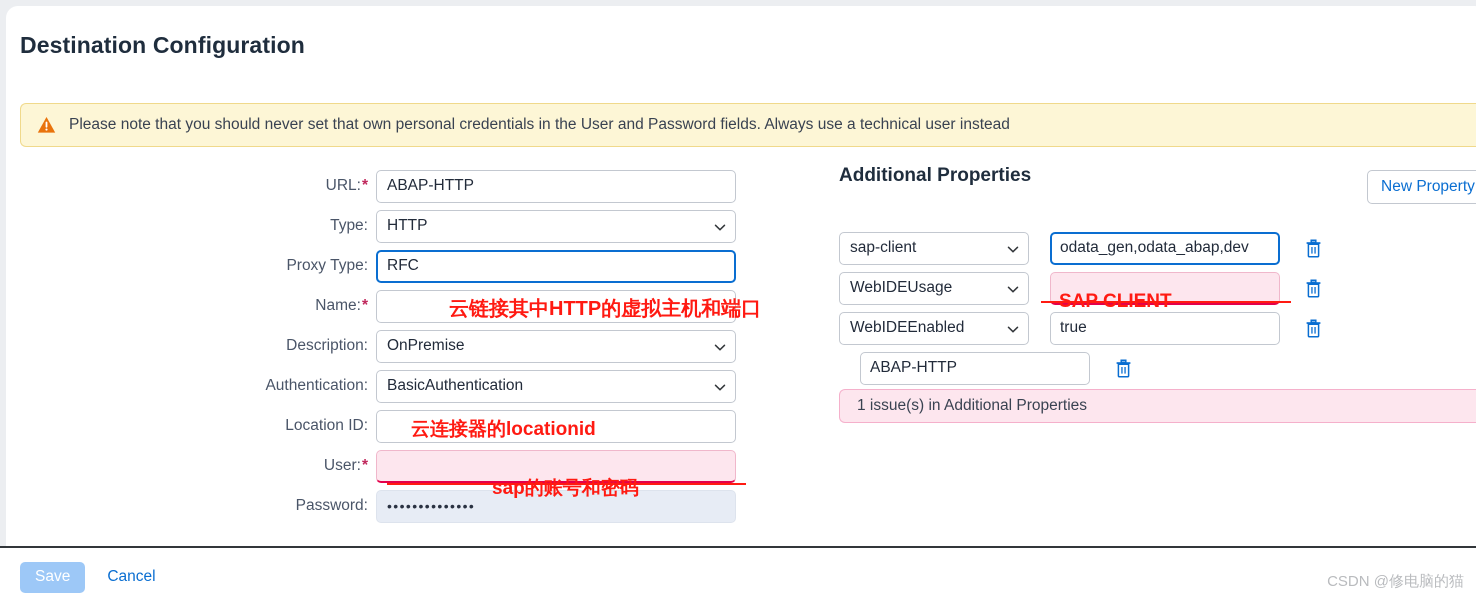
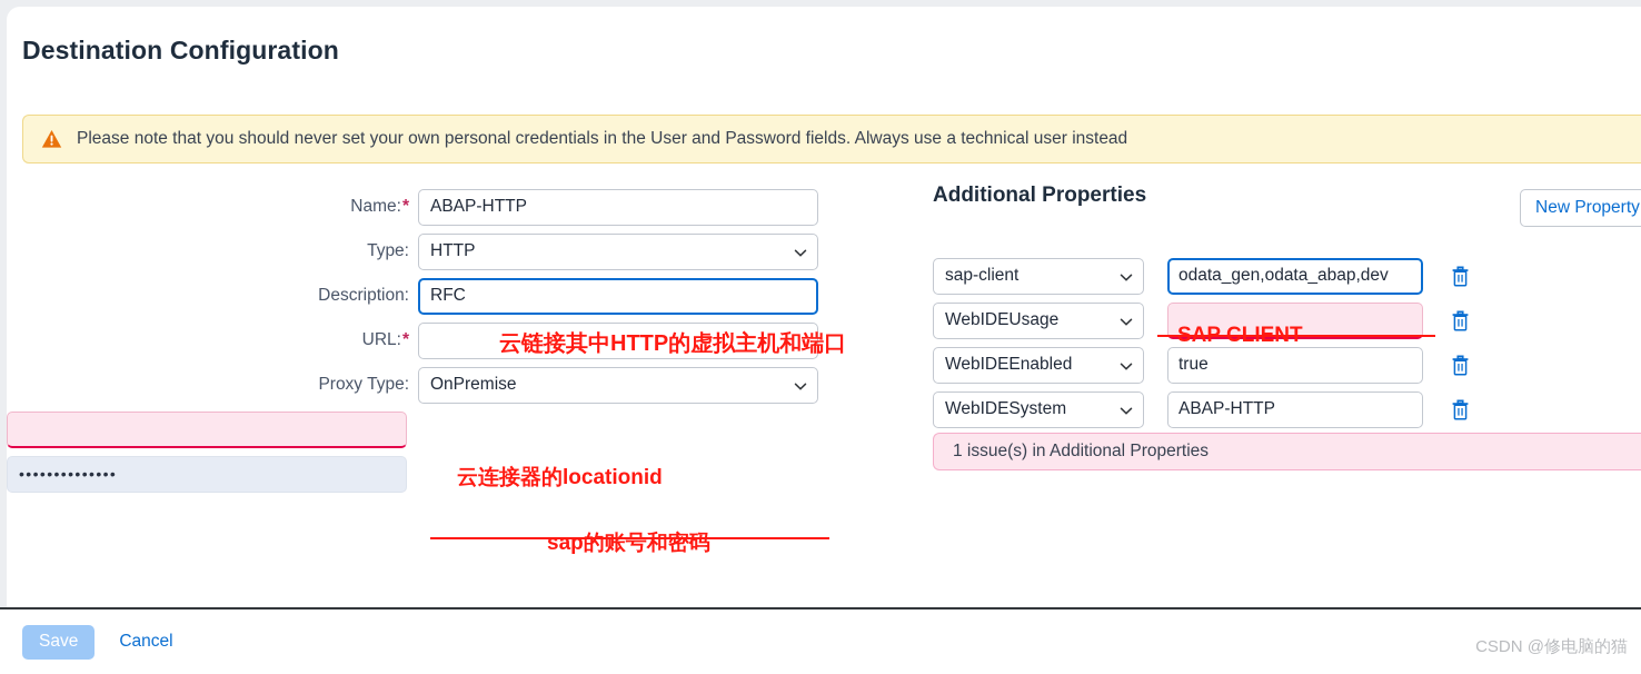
  Destination Configuration
- Please note that you should never set that own personal credentials in the User and Password fields. Always use a technical user instead
+ Please note that you should never set your own personal credentials in the User and Password fields. Always use a technical user instead
- URL:*
+ Name:*
  ABAP-HTTP
  Type:
  HTTP
- Proxy Type:
+ Description:
  RFC
- Name:*
+ URL:*
- Description:
+ Proxy Type:
  OnPremise
- Authentication:
- BasicAuthentication
- Location ID:
- User:*
- Password:
  ••••••••••••••
  云链接其中HTTP的虚拟主机和端口
  云连接器的locationid
  sap的账号和密码
  Additional Properties
  New Property
  sap-client
  odata_gen,odata_abap,dev
  WebIDEUsage
  WebIDEEnabled
  true
+ WebIDESystem
  ABAP-HTTP
  SAP CLIENT
  1 issue(s) in Additional Properties
  Save
  Cancel
  CSDN @修电脑的猫
